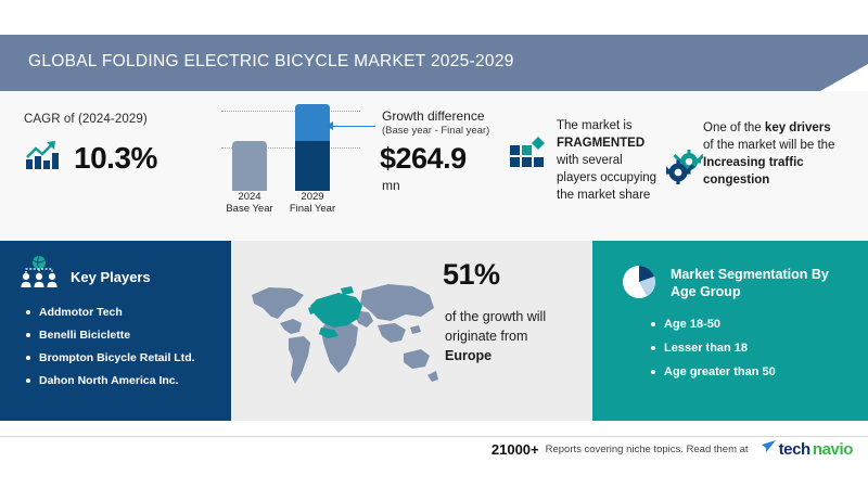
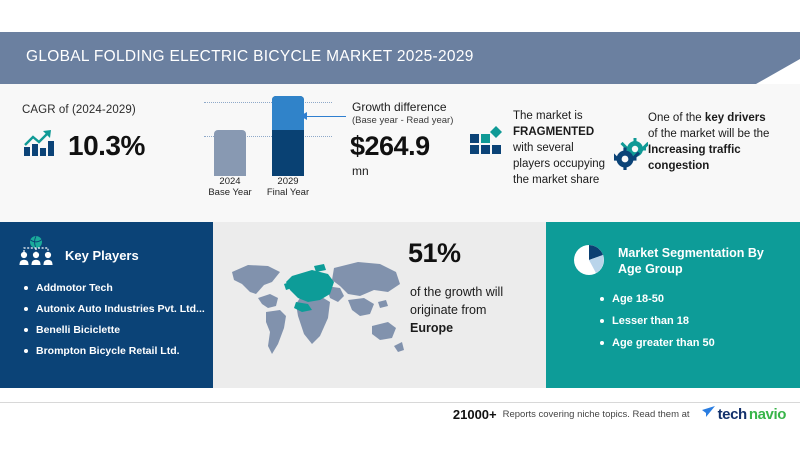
  GLOBAL FOLDING ELECTRIC BICYCLE MARKET 2025-2029
  CAGR of (2024-2029)
  10.3%
  2024
  Base Year
  2029
  Final Year
  Growth difference
- (Base year - Final year)
+ (Base year - Read year)
  $264.9
  mn
  The market is
  FRAGMENTED
  with several
  players occupying
  the market share
  One of the key drivers
  of the market will be the
  Increasing traffic congestion
  Key Players
  Addmotor Tech
+ Autonix Auto Industries Pvt. Ltd...
  Benelli Biciclette
  Brompton Bicycle Retail Ltd.
- Dahon North America Inc.
  51%
  of the growth will
  originate from
  Europe
  Market Segmentation By Age Group
  Age 18-50
  Lesser than 18
  Age greater than 50
  21000+
  Reports covering niche topics. Read them at
  tech
  navio
